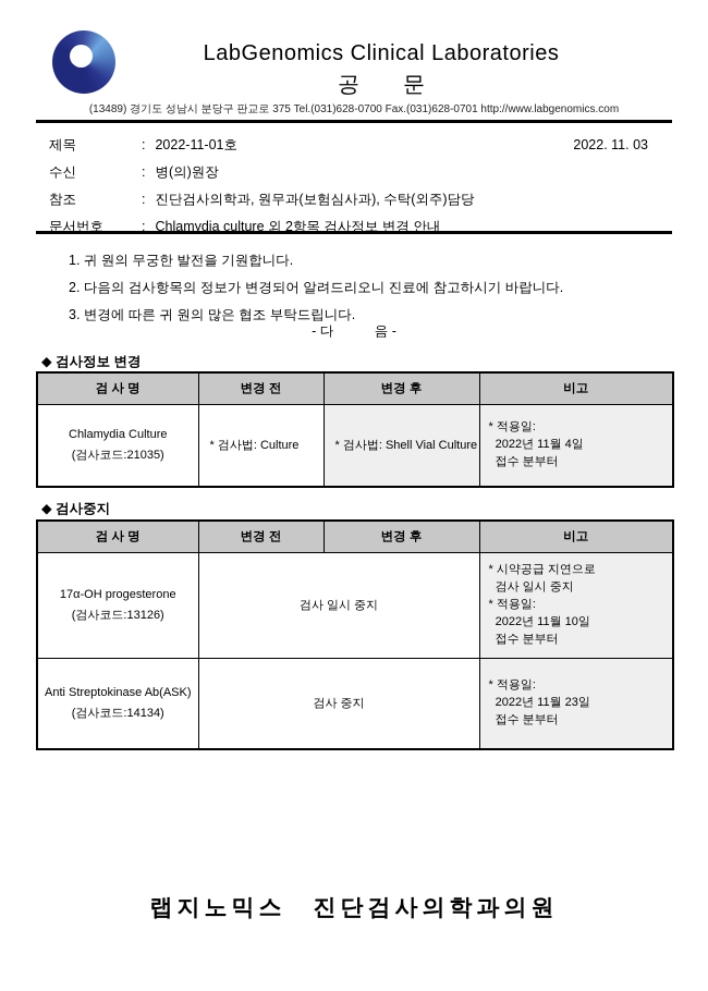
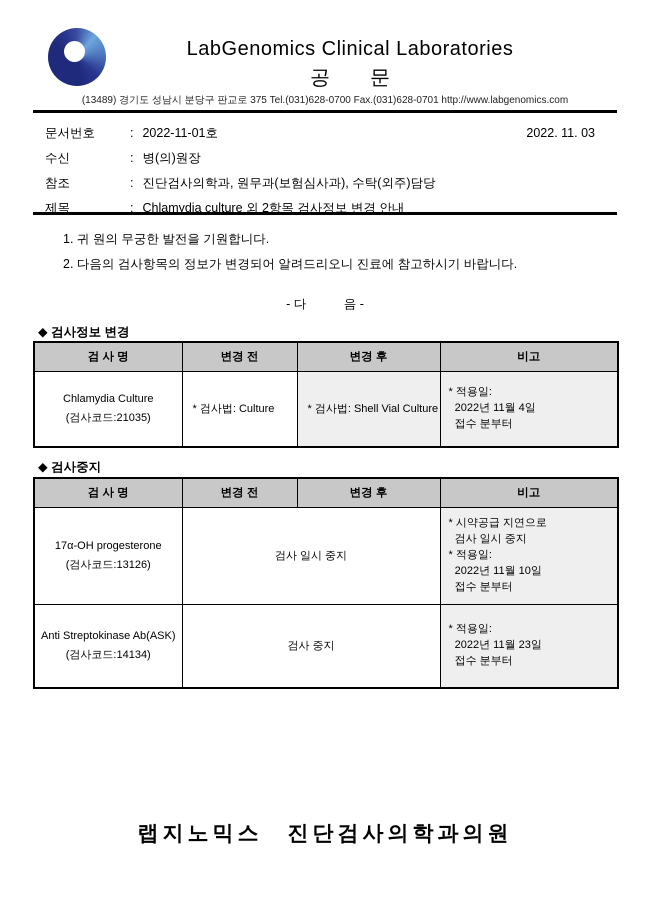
  LabGenomics Clinical Laboratories
  공 문
  (13489) 경기도 성남시 분당구 판교로 375 Tel.(031)628-0700 Fax.(031)628-0701 http://www.labgenomics.com
- 제목 : 2022-11-01호
+ 문서번호 : 2022-11-01호
  2022. 11. 03
  수신 : 병(의)원장
  참조 : 진단검사의학과, 원무과(보험심사과), 수탁(외주)담당
- 문서번호 : Chlamydia culture 외 2항목 검사정보 변경 안내
+ 제목 : Chlamydia culture 외 2항목 검사정보 변경 안내
  1. 귀 원의 무궁한 발전을 기원합니다.
  2. 다음의 검사항목의 정보가 변경되어 알려드리오니 진료에 참고하시기 바랍니다.
- 3. 변경에 따른 귀 원의 많은 협조 부탁드립니다.
  - 다 음 -
  ◆ 검사정보 변경
  검 사 명	변경 전	변경 후	비고
  Chlamydia Culture (검사코드:21035)	* 검사법: Culture	* 검사법: Shell Vial Culture	* 적용일: 2022년 11월 4일 접수 분부터
  ◆ 검사중지
  검 사 명	변경 전	변경 후	비고
  17α-OH progesterone (검사코드:13126)	검사 일시 중지	* 시약공급 지연으로 검사 일시 중지 * 적용일: 2022년 11월 10일 접수 분부터
  Anti Streptokinase Ab(ASK) (검사코드:14134)	검사 중지	* 적용일: 2022년 11월 23일 접수 분부터
  랩지노믹스 진단검사의학과의원
